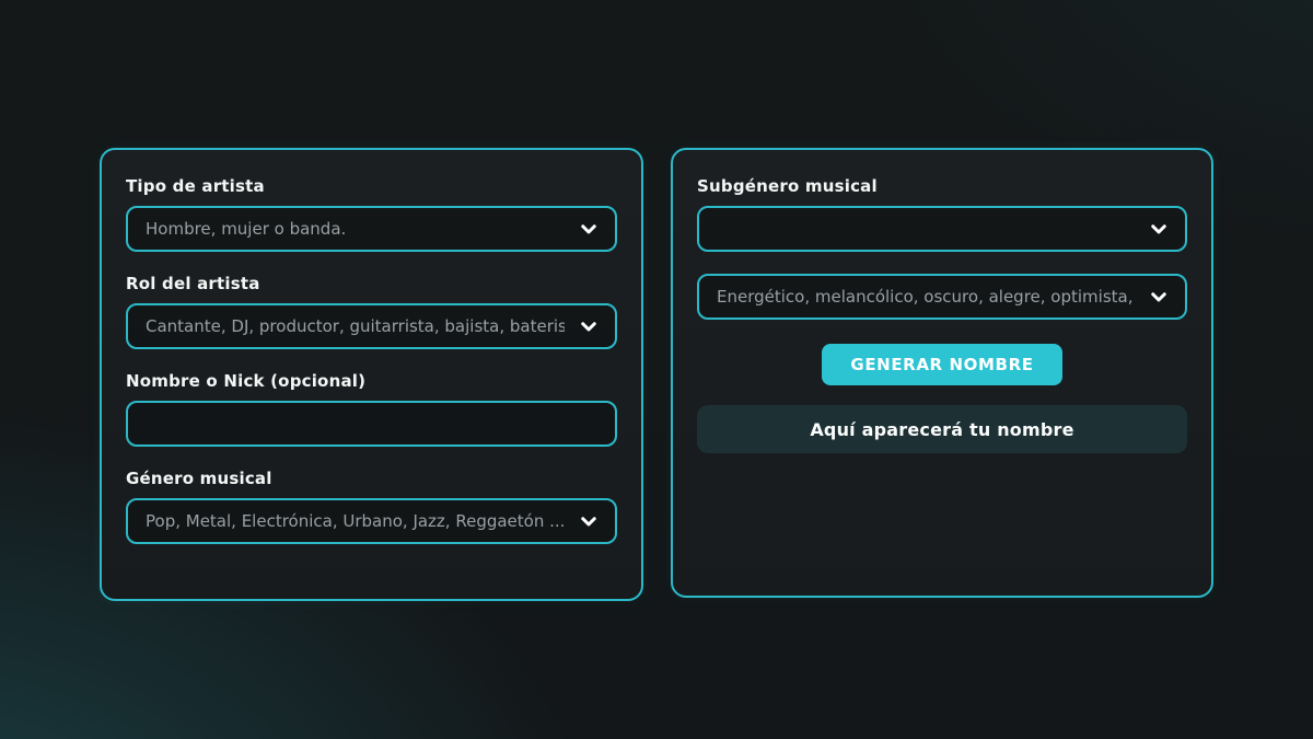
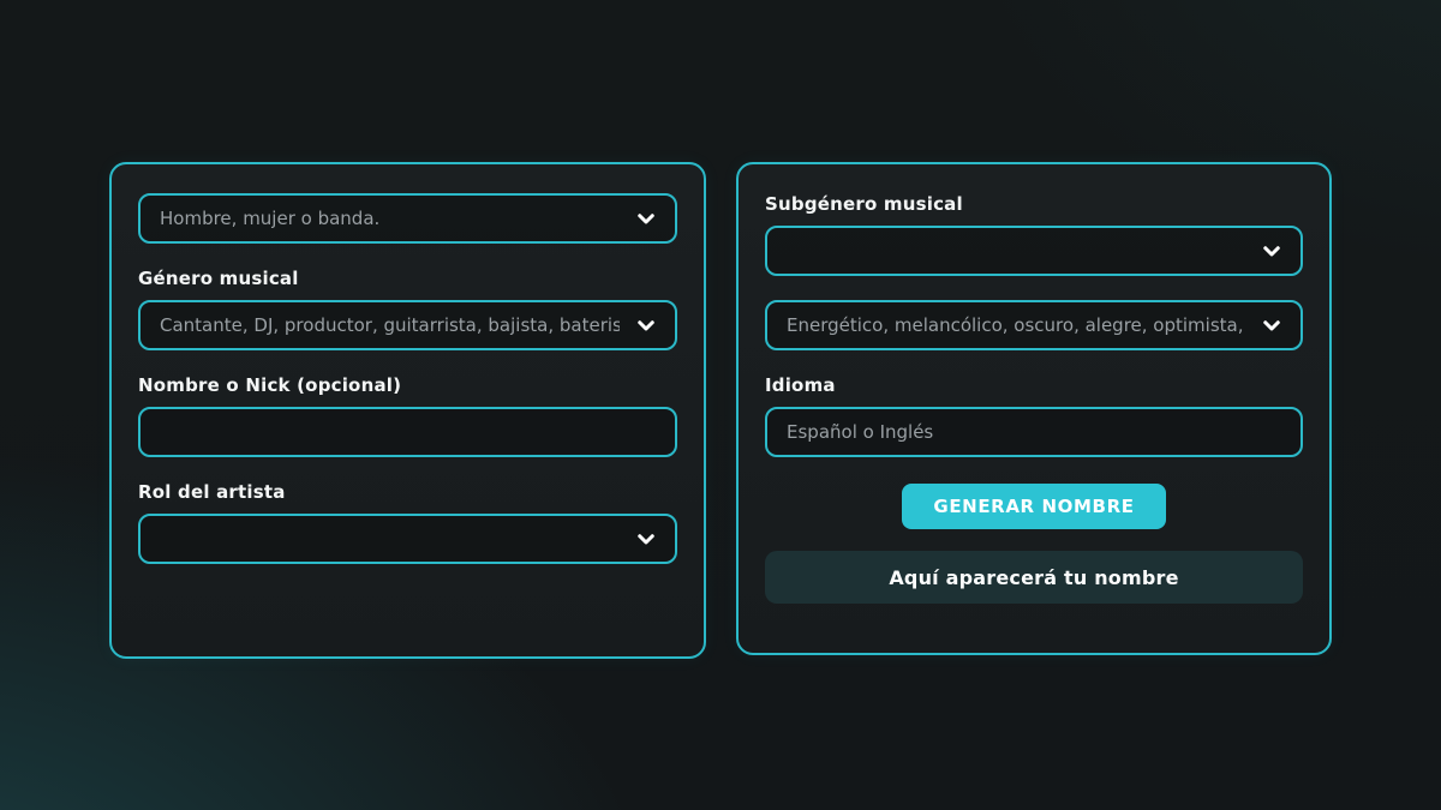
- Tipo de artista
  Hombre, mujer o banda.
- Rol del artista
+ Género musical
  Cantante, DJ, productor, guitarrista, bajista, bateris
  Nombre o Nick (opcional)
- Género musical
+ Rol del artista
- Pop, Metal, Electrónica, Urbano, Jazz, Reggaetón ...
  Subgénero musical
  Energético, melancólico, oscuro, alegre, optimista,
+ Idioma
+ Español o Inglés
  GENERAR NOMBRE
  Aquí aparecerá tu nombre
